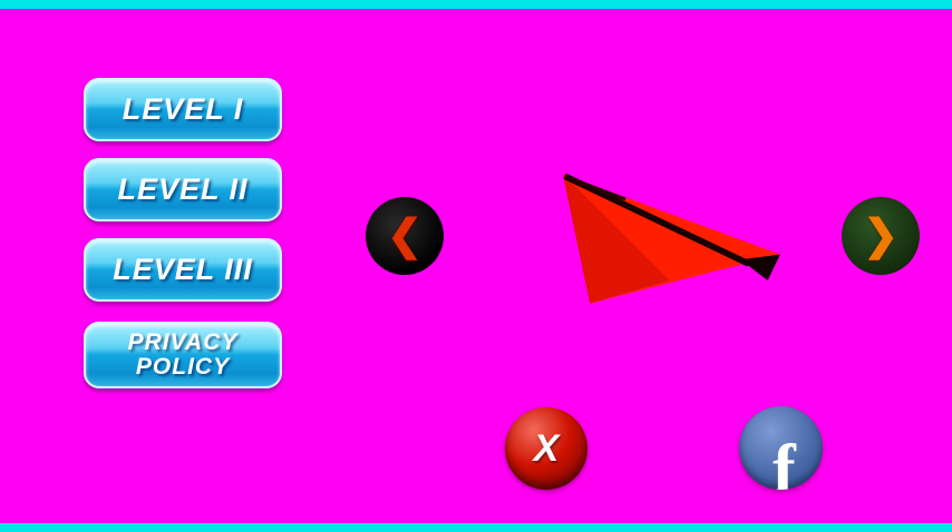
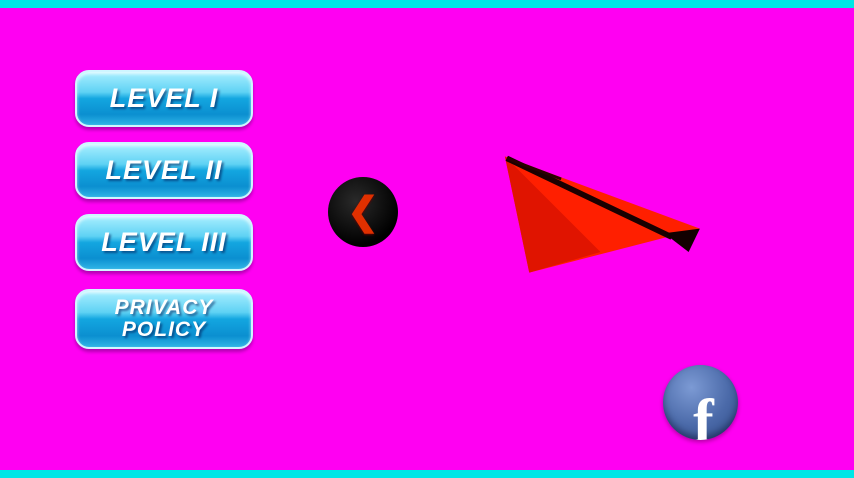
  LEVEL I
  LEVEL II
  LEVEL III
  PRIVACY POLICY
  ❮
- ❯
- X
  f
